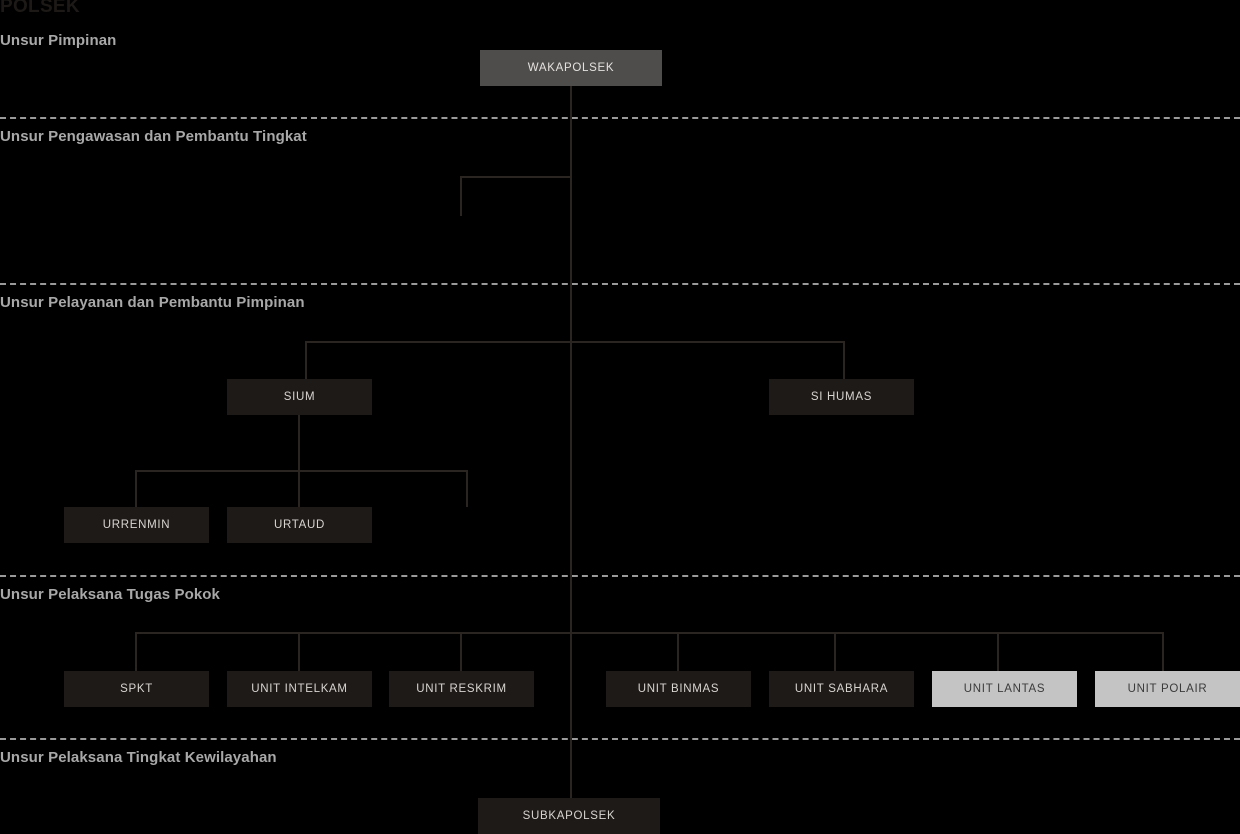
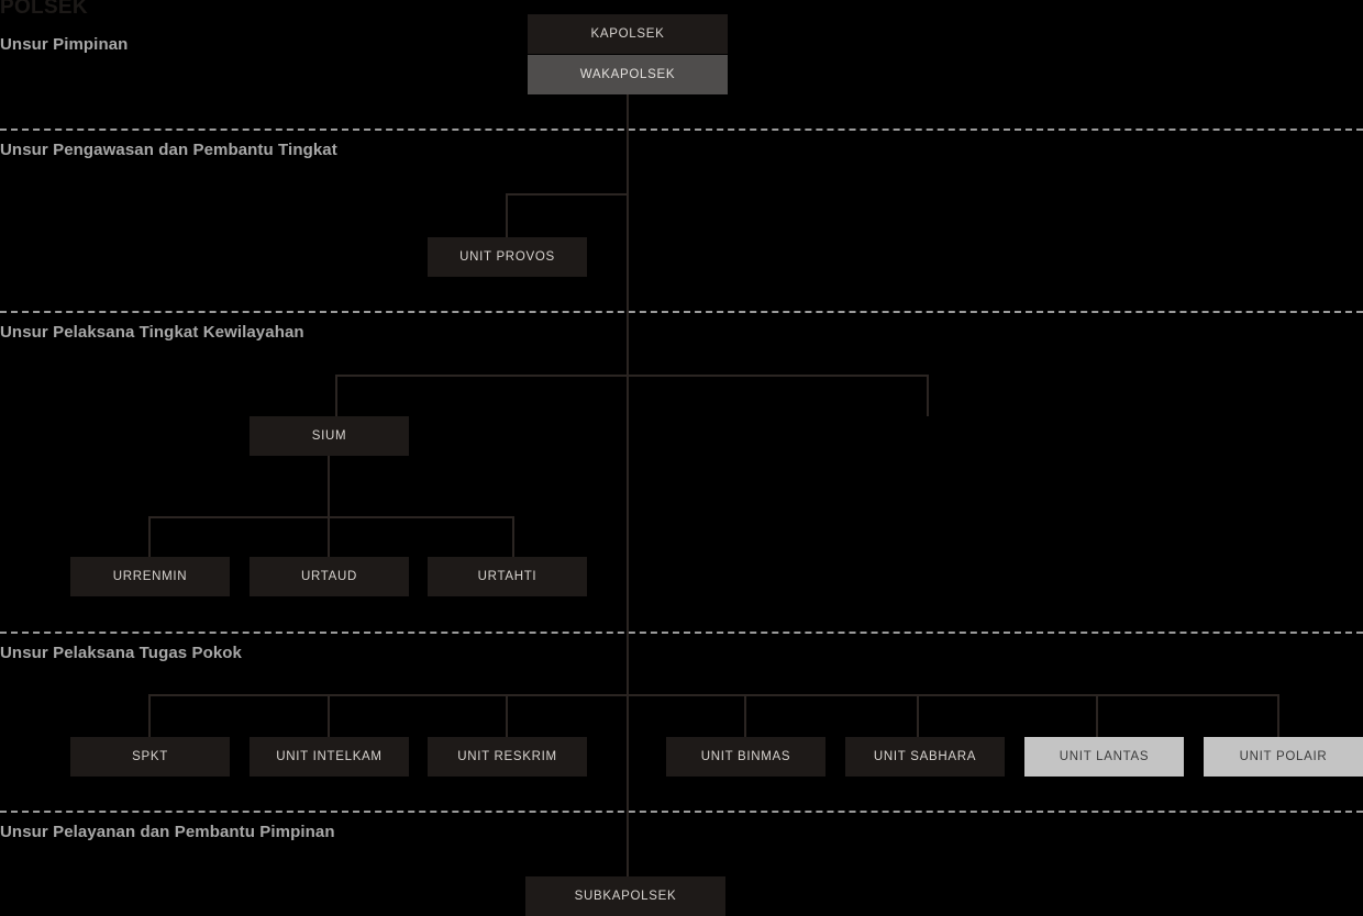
  POLSEK
  Unsur Pimpinan
  Unsur Pengawasan dan Pembantu Tingkat
- Unsur Pelayanan dan Pembantu Pimpinan
+ Unsur Pelaksana Tingkat Kewilayahan
  Unsur Pelaksana Tugas Pokok
- Unsur Pelaksana Tingkat Kewilayahan
+ Unsur Pelayanan dan Pembantu Pimpinan
+ KAPOLSEK
  WAKAPOLSEK
+ UNIT PROVOS
  SIUM
- SI HUMAS
  URRENMIN
  URTAUD
+ URTAHTI
  SPKT
  UNIT INTELKAM
  UNIT RESKRIM
  UNIT BINMAS
  UNIT SABHARA
  UNIT LANTAS
  UNIT POLAIR
  SUBKAPOLSEK
